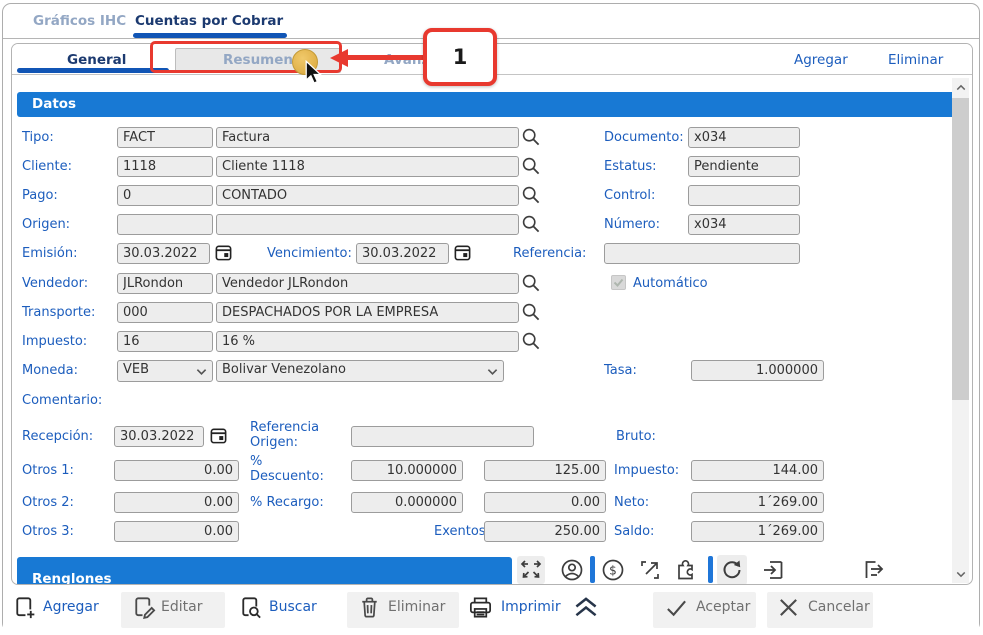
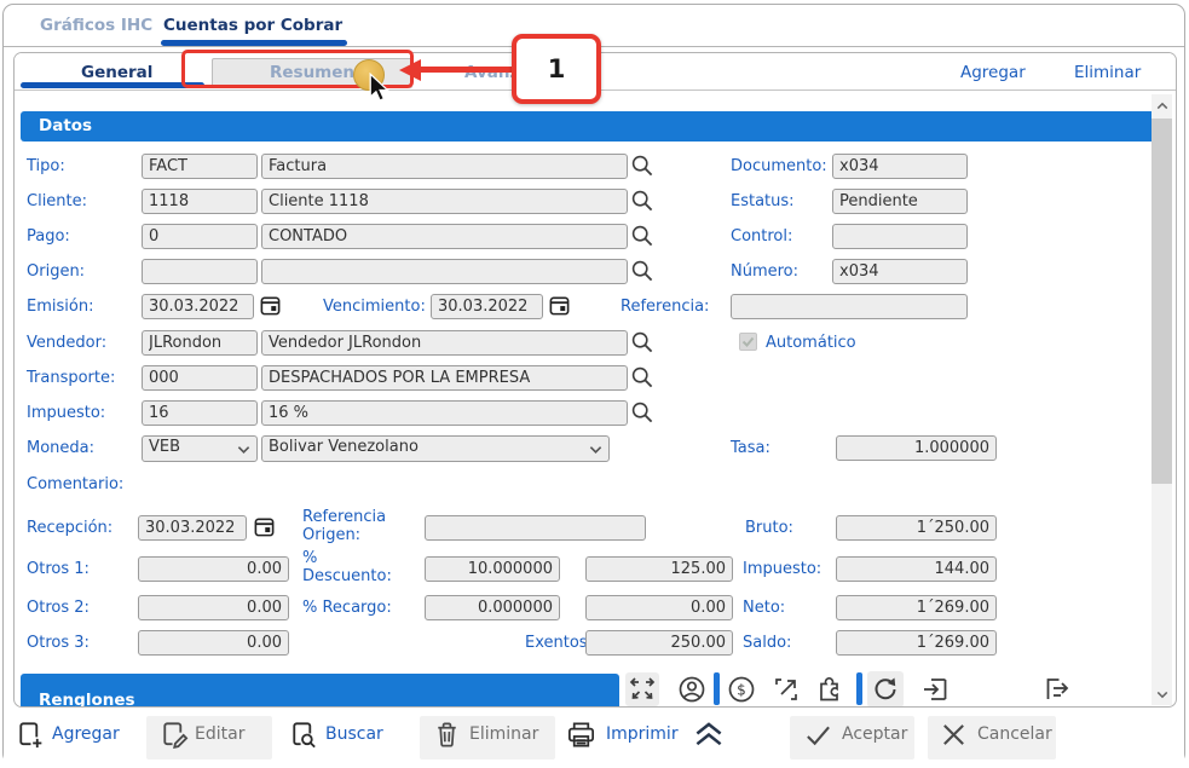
  Gráficos IHC
  Cuentas por Cobrar
  General
  Resumen
  Avan
  Datos
  Tipo:
  FACT
  Factura
  Documento:
  x034
  Cliente:
  1118
  Cliente 1118
  Estatus:
  Pendiente
  Pago:
  0
  CONTADO
  Control:
  Origen:
  Número:
  x034
  Emisión:
  30.03.2022
  Vencimiento:
  30.03.2022
  Referencia:
  Vendedor:
  JLRondon
  Vendedor JLRondon
  Automático
  Transporte:
  000
  DESPACHADOS POR LA EMPRESA
  Impuesto:
  16
  16 %
  Moneda:
  VEB
  Bolivar Venezolano
  Tasa:
  1.000000
  Comentario:
  Recepción:
  30.03.2022
  Referencia Origen:
  Bruto:
+ 1´250.00
  Otros 1:
  0.00
  % Descuento:
  10.000000
  125.00
  Impuesto:
  144.00
  Otros 2:
  0.00
  % Recargo:
  0.000000
  0.00
  Neto:
  1´269.00
  Otros 3:
  0.00
  Exentos
  250.00
  Saldo:
  1´269.00
  Renglones
  $
  Agregar
  Eliminar
  Agregar
  Editar
  Buscar
  Eliminar
  Imprimir
  Aceptar
  Cancelar
  1
